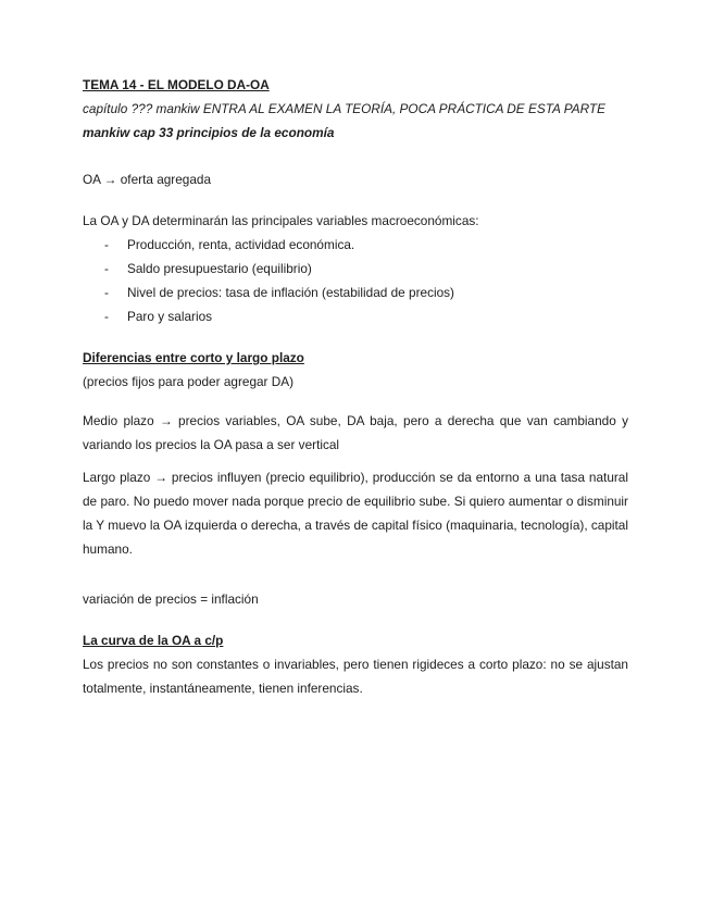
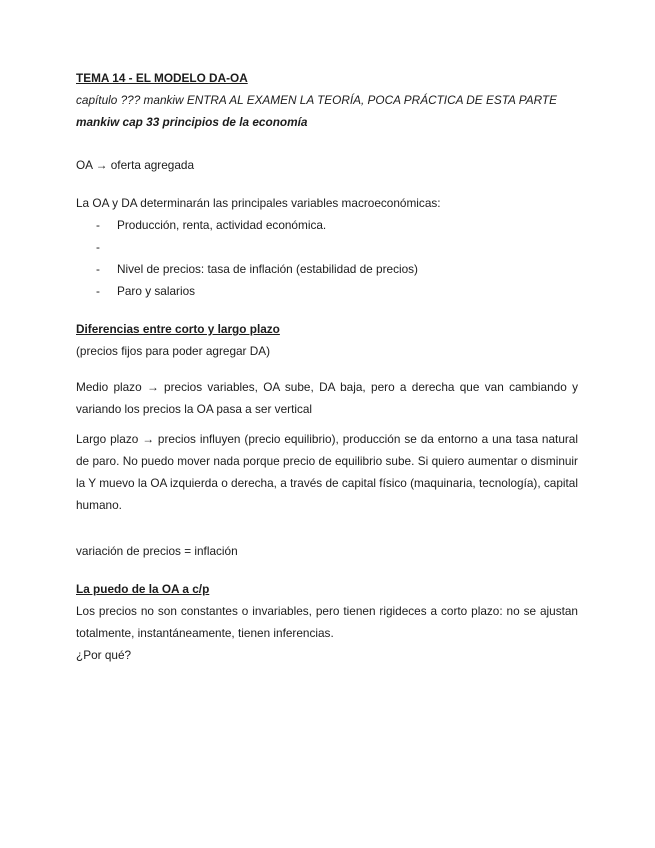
  TEMA 14 - EL MODELO DA-OA
  capítulo ??? mankiw ENTRA AL EXAMEN LA TEORÍA, POCA PRÁCTICA DE ESTA PARTE
  mankiw cap 33 principios de la economía
  OA → oferta agregada
  La OA y DA determinarán las principales variables macroeconómicas:
  -
  Producción, renta, actividad económica.
  -
- Saldo presupuestario (equilibrio)
  -
  Nivel de precios: tasa de inflación (estabilidad de precios)
  -
  Paro y salarios
  Diferencias entre corto y largo plazo
  (precios fijos para poder agregar DA)
  Medio plazo → precios variables, OA sube, DA baja, pero a derecha que van cambiando y variando los precios la OA pasa a ser vertical
  Largo plazo → precios influyen (precio equilibrio), producción se da entorno a una tasa natural de paro. No puedo mover nada porque precio de equilibrio sube. Si quiero aumentar o disminuir la Y muevo la OA izquierda o derecha, a través de capital físico (maquinaria, tecnología), capital humano.
  variación de precios = inflación
- La curva de la OA a c/p
+ La puedo de la OA a c/p
  Los precios no son constantes o invariables, pero tienen rigideces a corto plazo: no se ajustan totalmente, instantáneamente, tienen inferencias.
+ ¿Por qué?
